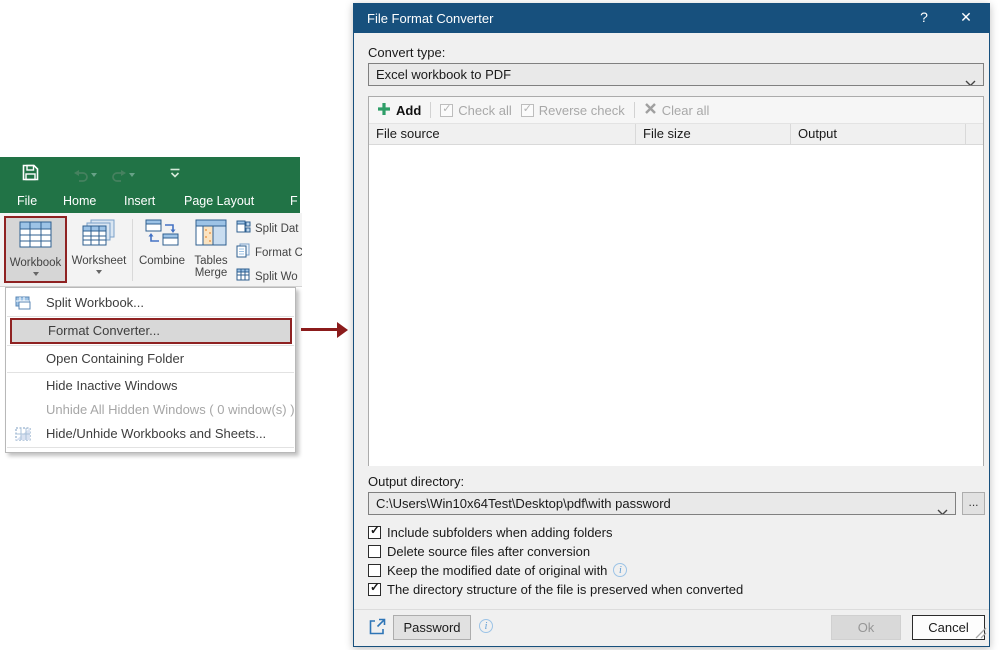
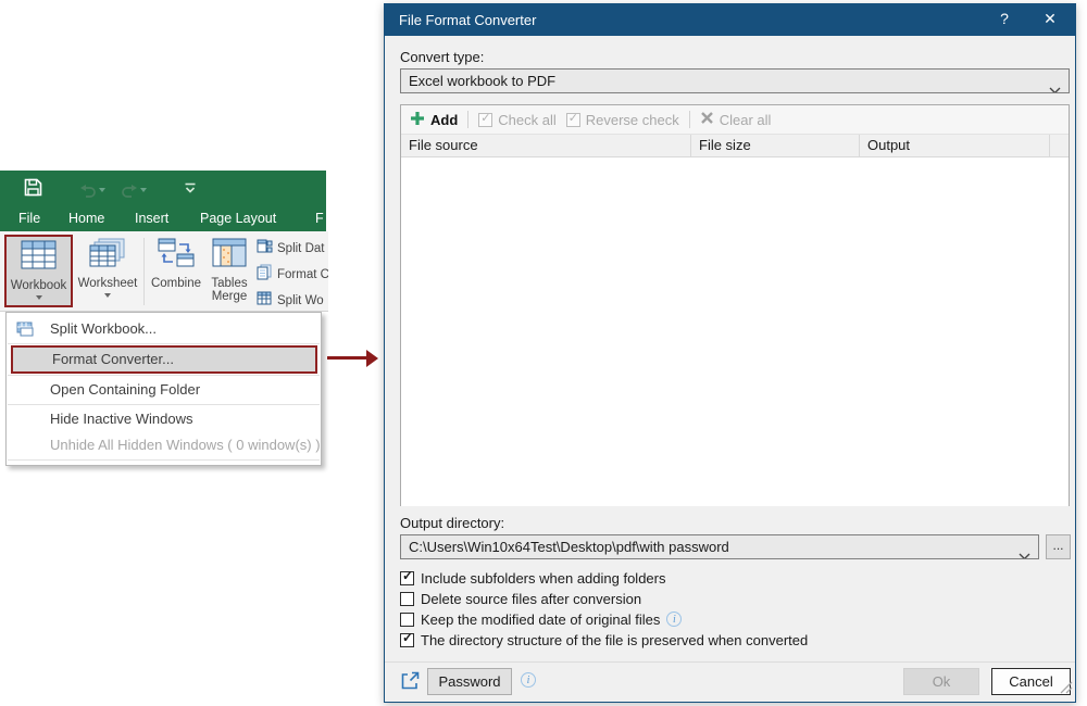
  File
  Home
  Insert
  Page Layout
  F
  Workbook
  Worksheet
  Combine
  Tables
  Merge
  Split Dat
  Format C
  Split Wo
  Split Workbook...
  Format Converter...
  Open Containing Folder
  Hide Inactive Windows
  Unhide All Hidden Windows ( 0 window(s) )
- Hide/Unhide Workbooks and Sheets...
  File Format Converter
  ?
  ✕
  Convert type:
  Excel workbook to PDF
  Add
  Check all
  Reverse check
  Clear all
  File source
  File size
  Output
  Output directory:
  C:\Users\Win10x64Test\Desktop\pdf\with password
  ...
  Include subfolders when adding folders
  Delete source files after conversion
- Keep the modified date of original with
+ Keep the modified date of original files
  The directory structure of the file is preserved when converted
  Password
  Ok
  Cancel
